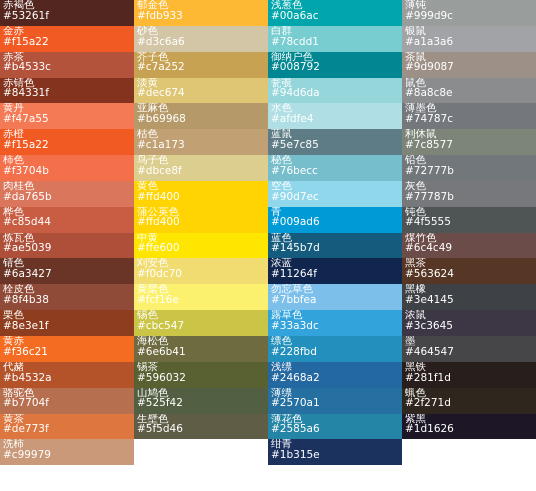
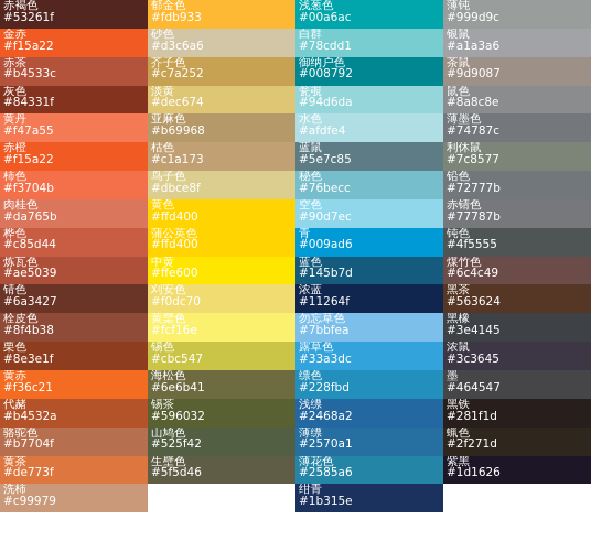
  赤褐色
  #53261f
  金赤
  #f15a22
  赤茶
  #b4533c
- 赤锖色
+ 灰色
  #84331f
  黄丹
  #f47a55
  赤橙
  #f15a22
  柿色
  #f3704b
  肉桂色
  #da765b
  桦色
  #c85d44
  炼瓦色
  #ae5039
  锖色
  #6a3427
  栓皮色
  #8f4b38
  栗色
  #8e3e1f
  黄赤
  #f36c21
  代赭
  #b4532a
  骆驼色
  #b7704f
  黄茶
  #de773f
  洗柿
  #c99979
  郁金色
  #fdb933
  砂色
  #d3c6a6
  芥子色
  #c7a252
  淡黄
  #dec674
  亚麻色
  #b69968
  枯色
  #c1a173
  鸟子色
  #dbce8f
  黄色
  #ffd400
  蒲公英色
  #ffd400
  中黄
  #ffe600
  刈安色
  #f0dc70
  黄檗色
  #fcf16e
  锡色
  #cbc547
  海松色
  #6e6b41
  锡茶
  #596032
  山鸠色
  #525f42
  生壁色
  #5f5d46
  浅葱色
  #00a6ac
  白群
  #78cdd1
  御纳户色
  #008792
  瓮覗
  #94d6da
  水色
  #afdfe4
  蓝鼠
  #5e7c85
  秘色
  #76becc
  空色
  #90d7ec
  青
  #009ad6
  蓝色
  #145b7d
  浓蓝
  #11264f
  勿忘草色
  #7bbfea
  露草色
  #33a3dc
  缥色
  #228fbd
  浅缥
  #2468a2
  薄缥
  #2570a1
  薄花色
  #2585a6
  绀青
  #1b315e
  薄钝
  #999d9c
  银鼠
  #a1a3a6
  茶鼠
  #9d9087
  鼠色
  #8a8c8e
  薄墨色
  #74787c
  利休鼠
  #7c8577
  铅色
  #72777b
- 灰色
+ 赤锖色
  #77787b
  钝色
  #4f5555
  煤竹色
  #6c4c49
  黑茶
  #563624
  黑橡
  #3e4145
  浓鼠
  #3c3645
  墨
  #464547
  黑铁
  #281f1d
  蝋色
  #2f271d
  紫黑
  #1d1626
